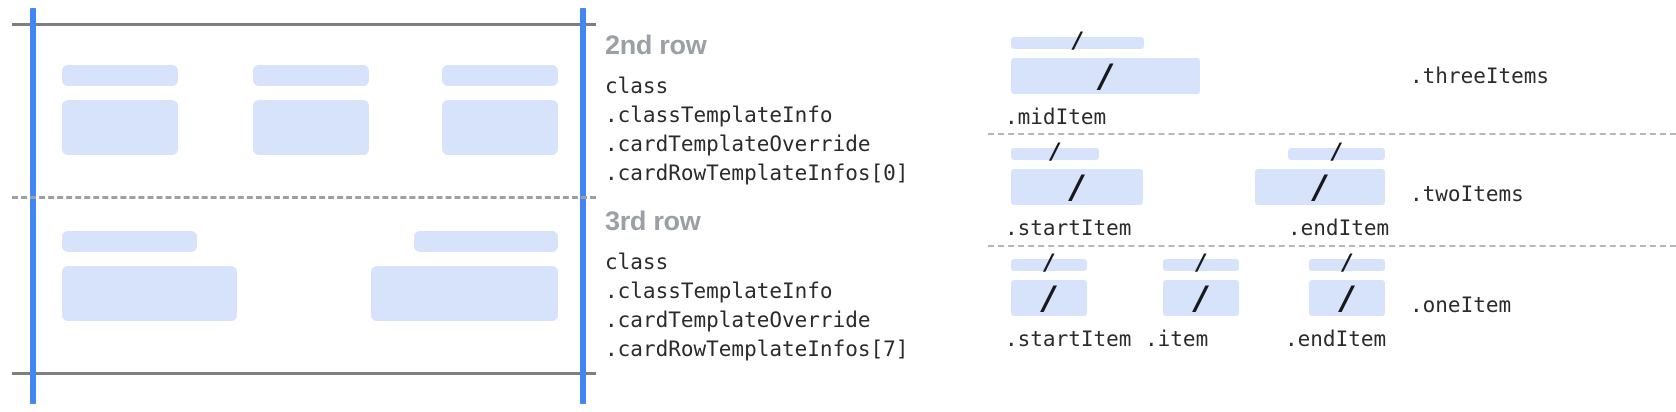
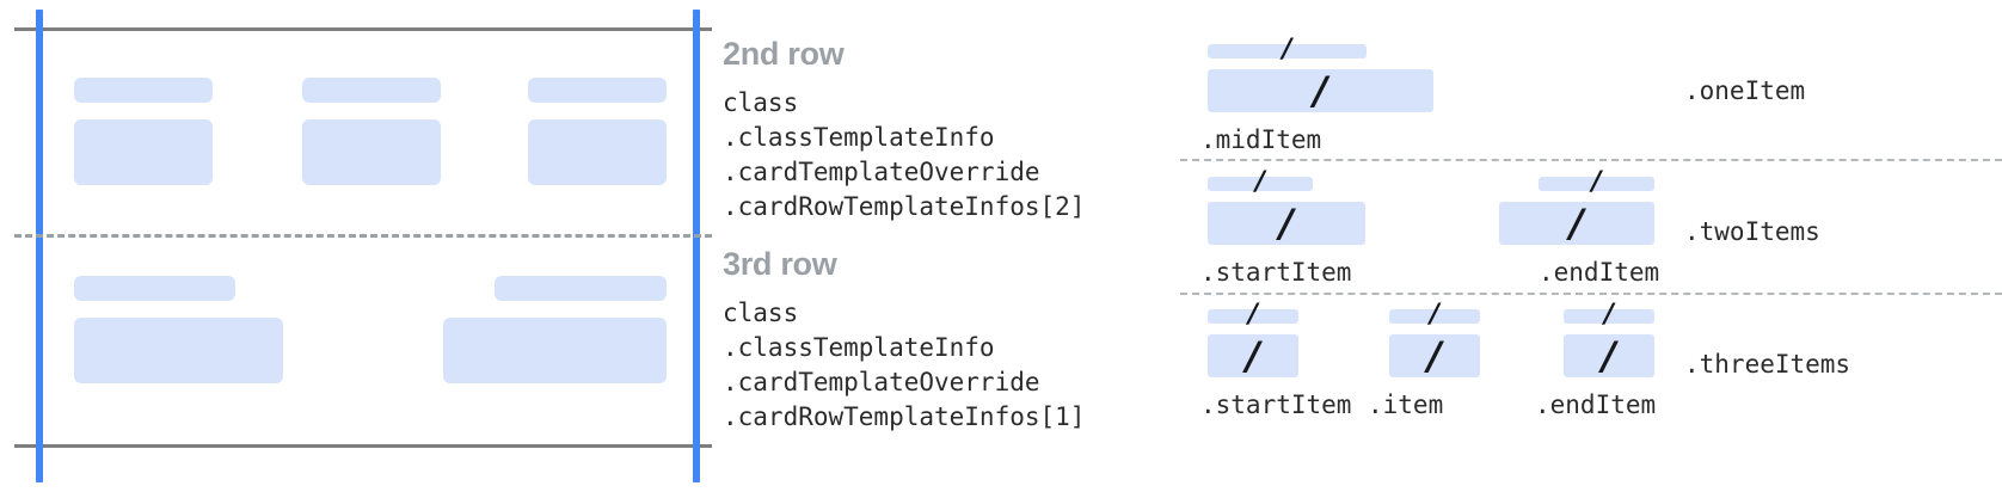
  2nd row
  class
  .classTemplateInfo
  .cardTemplateOverride
- .cardRowTemplateInfos[0]
+ .cardRowTemplateInfos[2]
  3rd row
  class
  .classTemplateInfo
  .cardTemplateOverride
- .cardRowTemplateInfos[7]
+ .cardRowTemplateInfos[1]
  /
  /
  .midItem
- .threeItems
+ .oneItem
  /
  /
  .startItem
  /
  /
  .endItem
  .twoItems
  /
  /
  .startItem
  /
  /
  .item
  /
  /
  .endItem
- .oneItem
+ .threeItems
